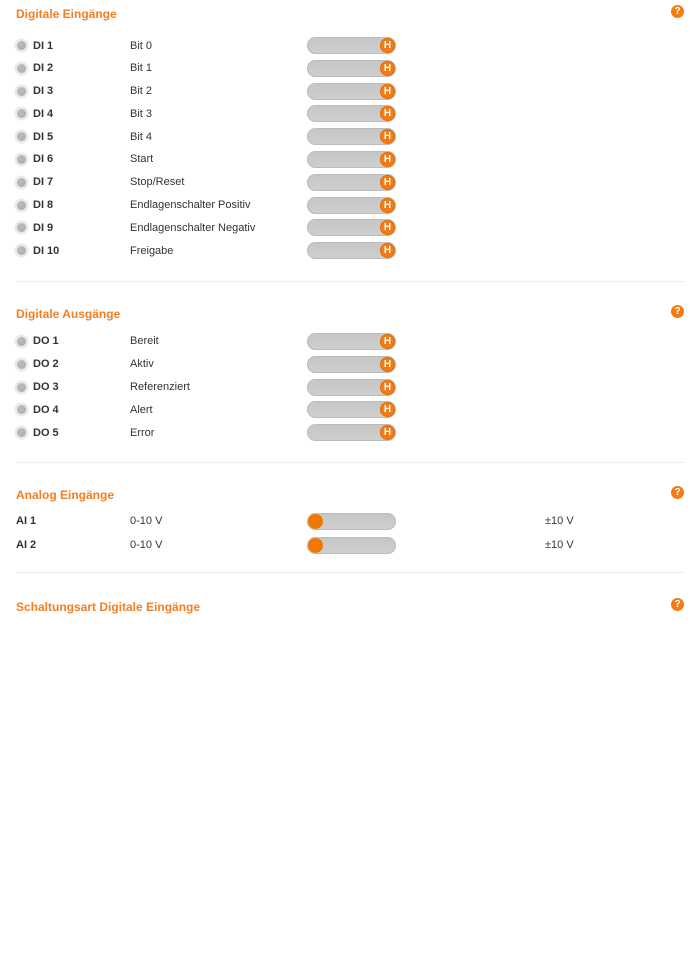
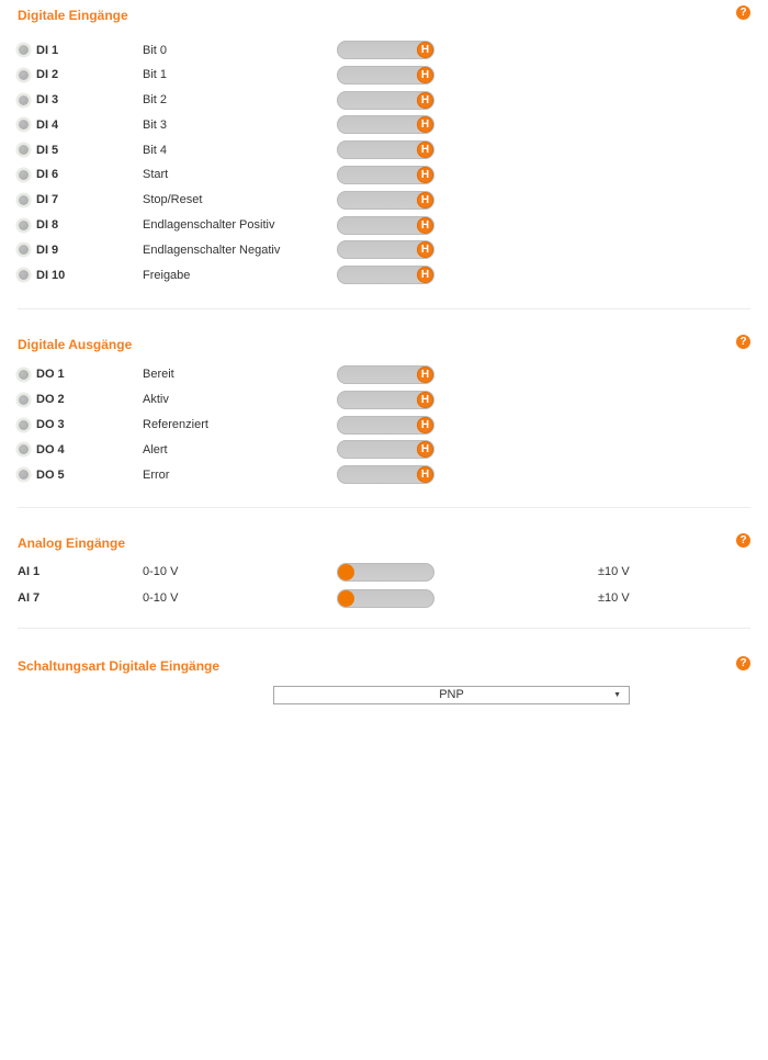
  Digitale Eingänge
  ?
  DI 1
  Bit 0
  H
  DI 2
  Bit 1
  H
  DI 3
  Bit 2
  H
  DI 4
  Bit 3
  H
  DI 5
  Bit 4
  H
  DI 6
  Start
  H
  DI 7
  Stop/Reset
  H
  DI 8
  Endlagenschalter Positiv
  H
  DI 9
  Endlagenschalter Negativ
  H
  DI 10
  Freigabe
  H
  Digitale Ausgänge
  ?
  DO 1
  Bereit
  H
  DO 2
  Aktiv
  H
  DO 3
  Referenziert
  H
  DO 4
  Alert
  H
  DO 5
  Error
  H
  Analog Eingänge
  ?
  AI 1
  0-10 V
  ±10 V
- AI 2
+ AI 7
  0-10 V
  ±10 V
  Schaltungsart Digitale Eingänge
  ?
+ PNP
